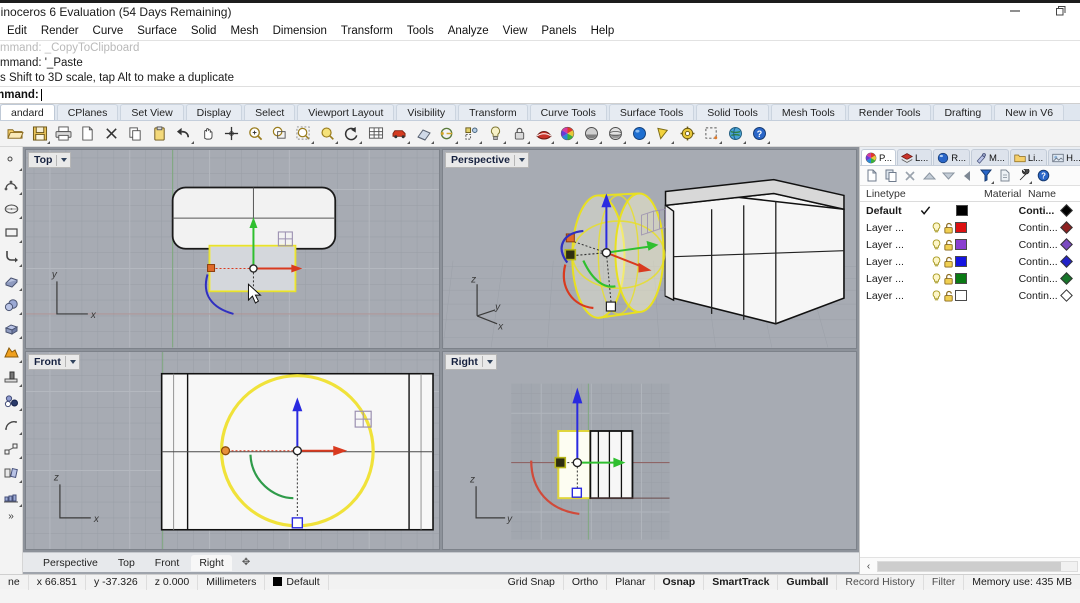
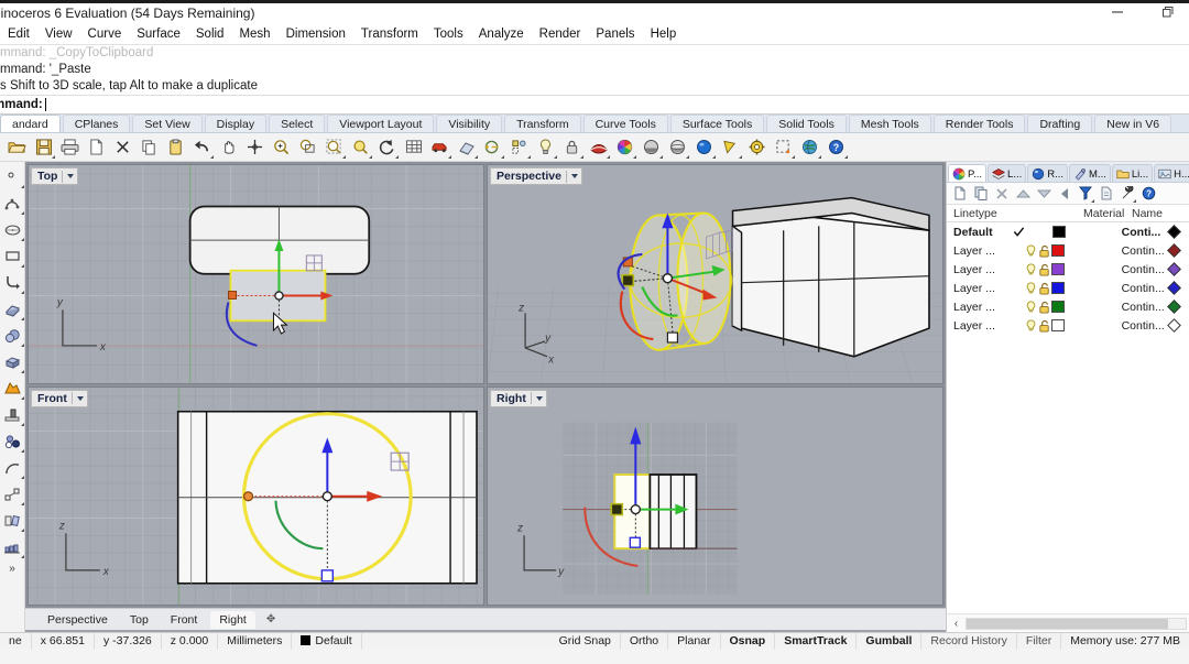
  inoceros 6 Evaluation (54 Days Remaining)
  Edit
- Render
+ View
  Curve
  Surface
  Solid
  Mesh
  Dimension
  Transform
  Tools
  Analyze
- View
+ Render
  Panels
  Help
  mmand: _CopyToClipboard
  mmand: '_Paste
  s Shift to 3D scale, tap Alt to make a duplicate
  mand:
  andard
  CPlanes
  Set View
  Display
  Select
  Viewport Layout
  Visibility
  Transform
  Curve Tools
  Surface Tools
  Solid Tools
  Mesh Tools
  Render Tools
  Drafting
  New in V6
  ?
  »
  y
  x
  Top
  z
  y
  x
  Perspective
  z
  x
  Front
  z
  y
  Right
  Perspective
  Top
  Front
  Right
  ✥
  P...
  L...
  R...
  M...
  Li...
  H..
  ?
  Linetype
  Material
  Name
  Default
  Conti...
  Layer ...
  Contin...
  Layer ...
  Contin...
  Layer ...
  Contin...
  Layer ...
  Contin...
  Layer ...
  Contin...
  ‹
  ne
  x 66.851
  y -37.326
  z 0.000
  Millimeters
  Default
  Grid Snap
  Ortho
  Planar
  Osnap
  SmartTrack
  Gumball
  Record History
  Filter
- Memory use: 435 MB
+ Memory use: 277 MB
